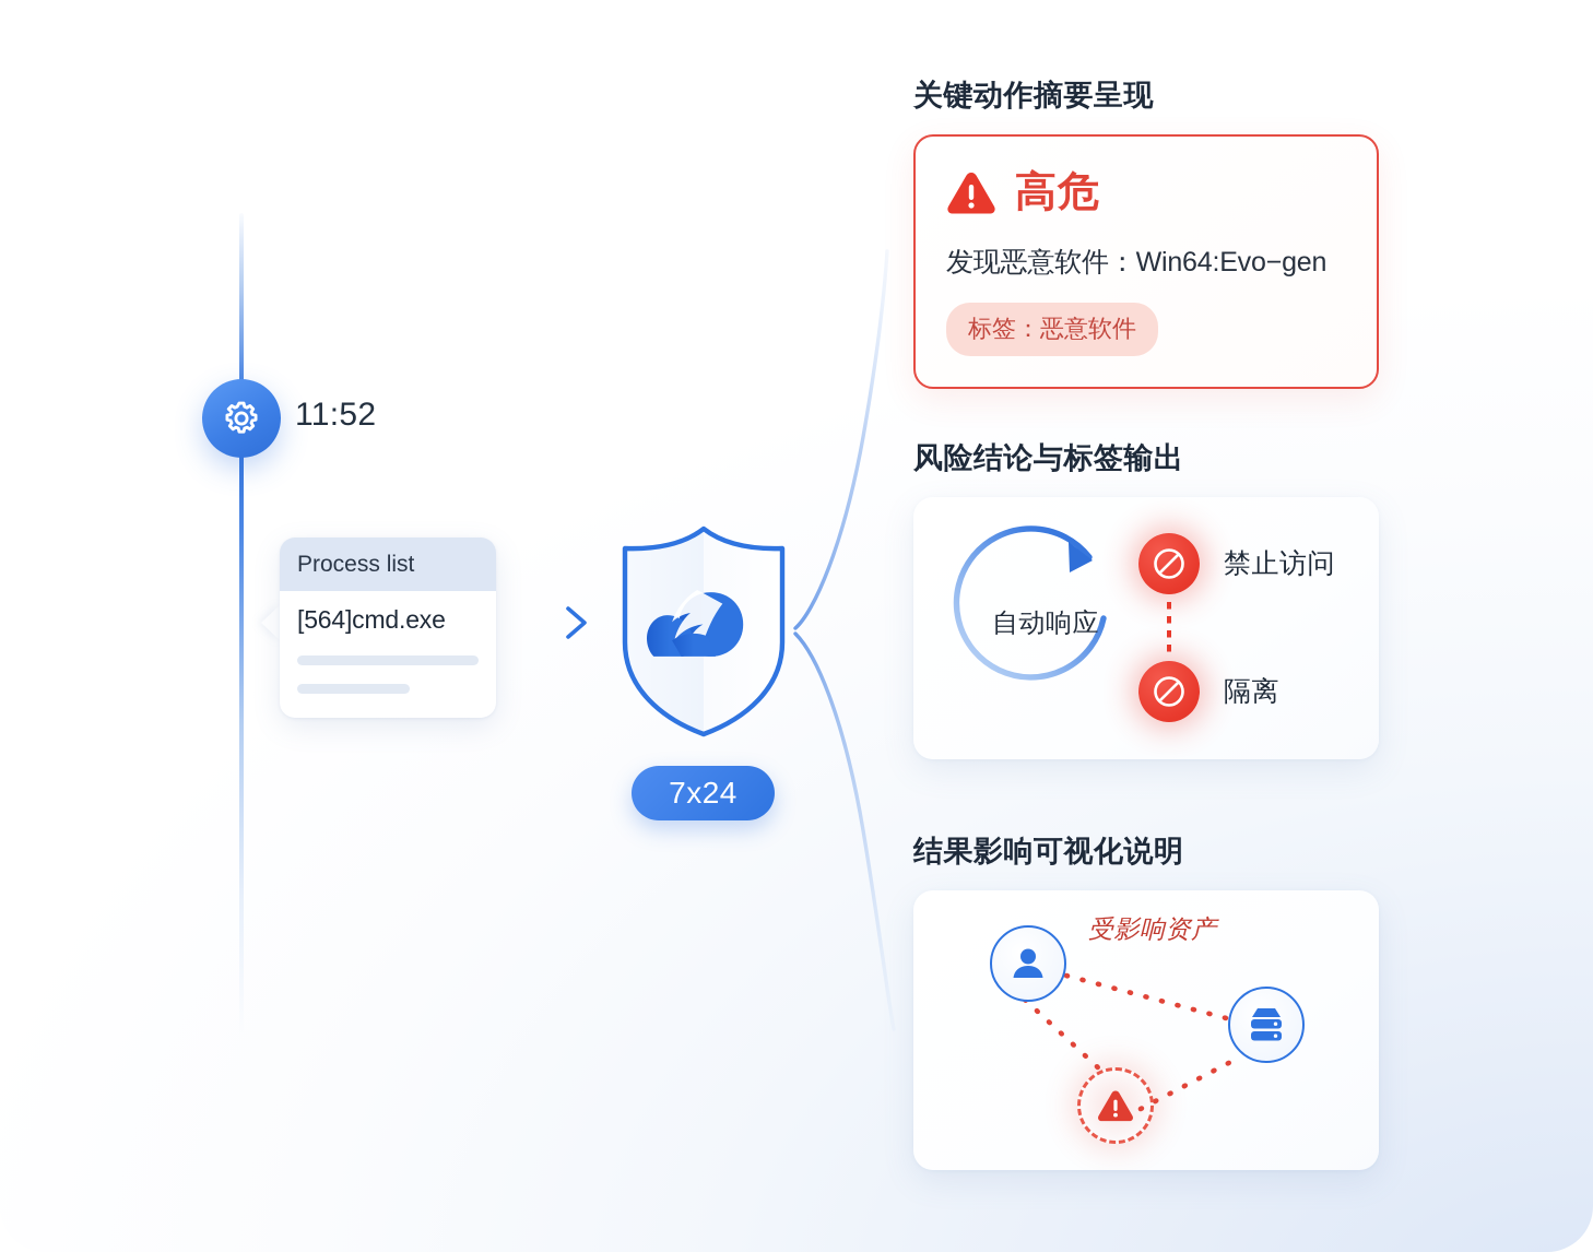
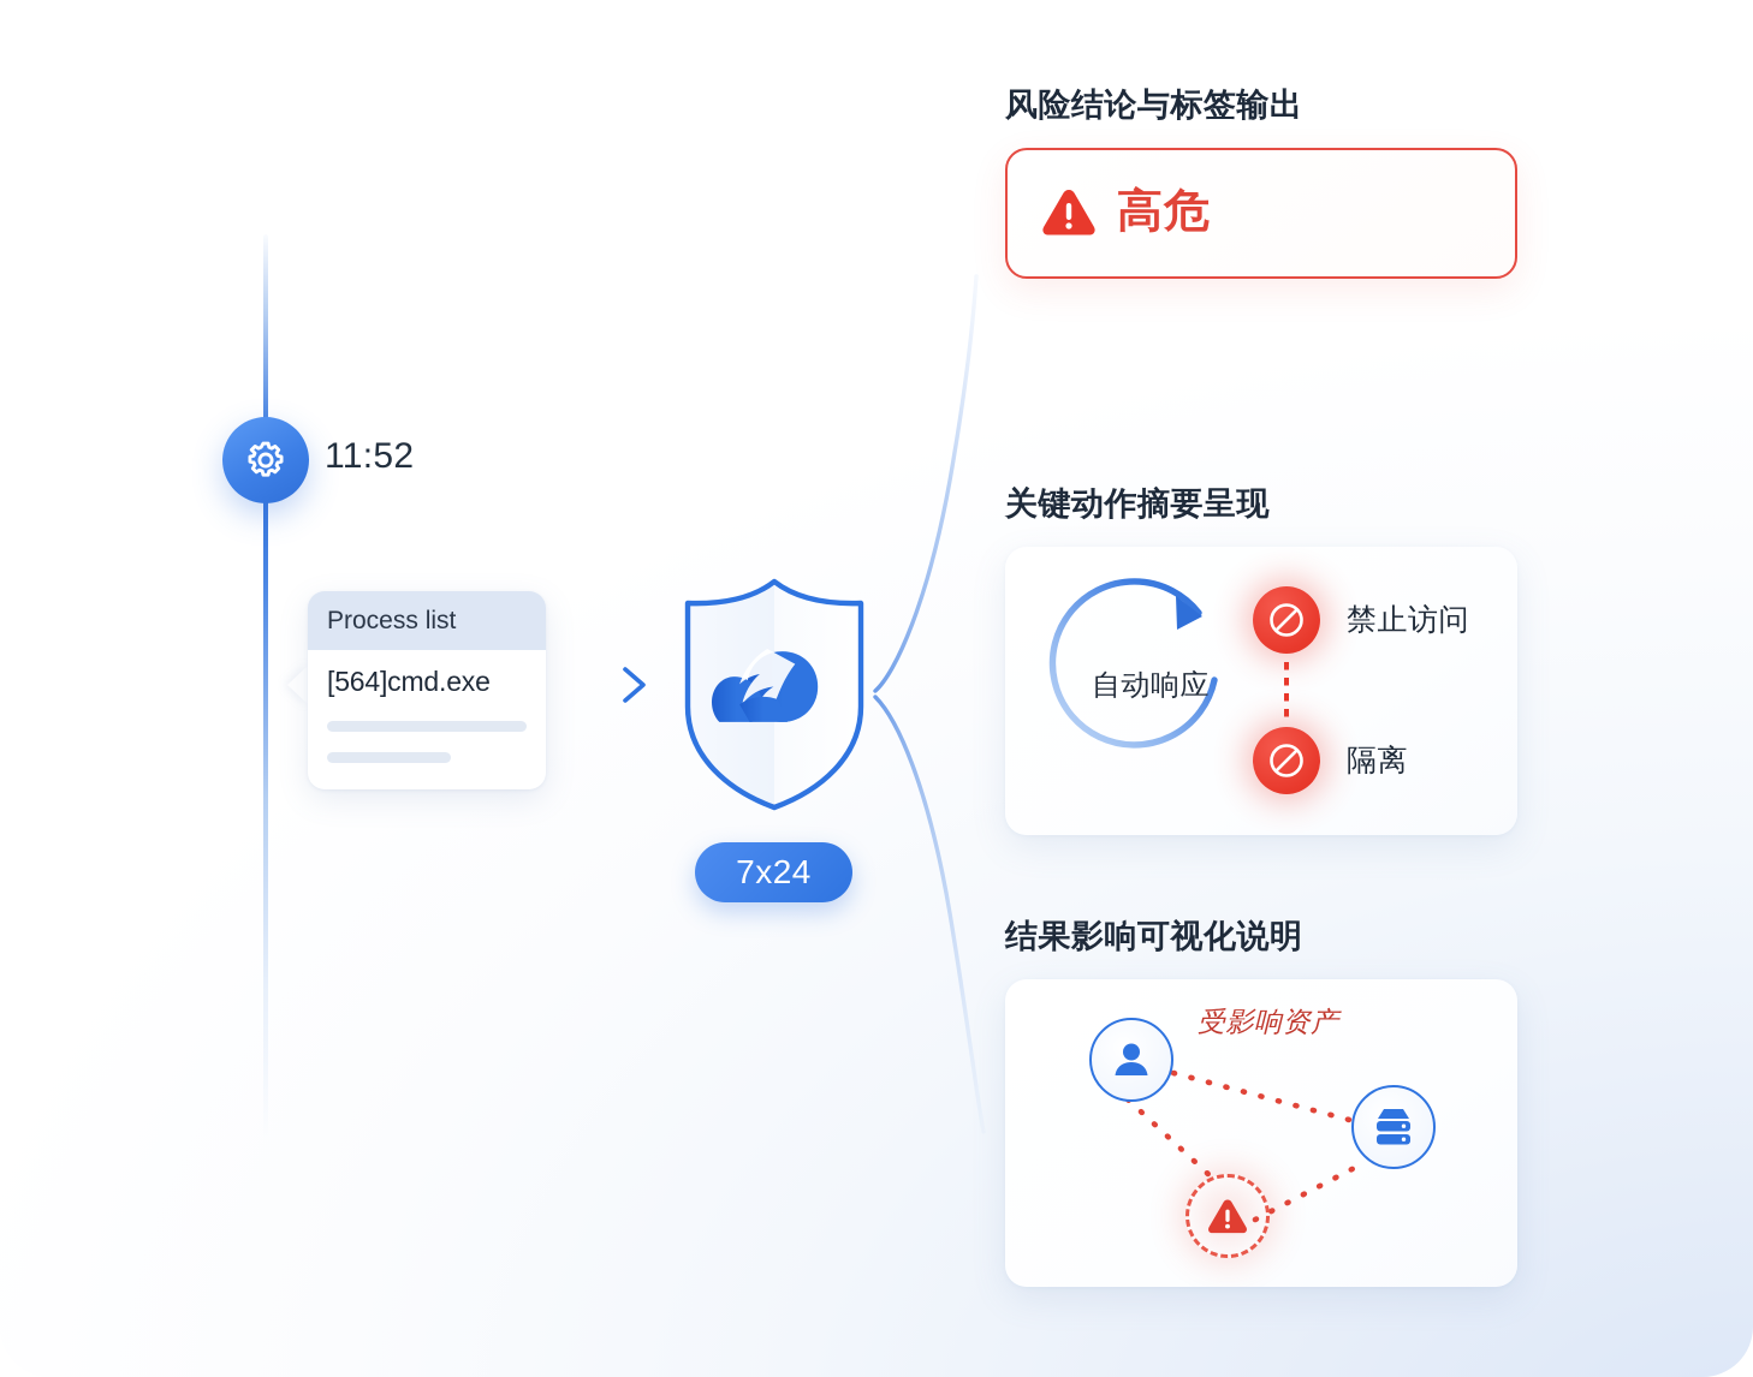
  11:52
  Process list
  [564]cmd.exe
  7x24
- 关键动作摘要呈现
+ 风险结论与标签输出
  高危
- 发现恶意软件：Win64:Evo−gen
- 标签：恶意软件
- 风险结论与标签输出
+ 关键动作摘要呈现
  自动响应
  禁止访问
  隔离
  结果影响可视化说明
  受影响资产
